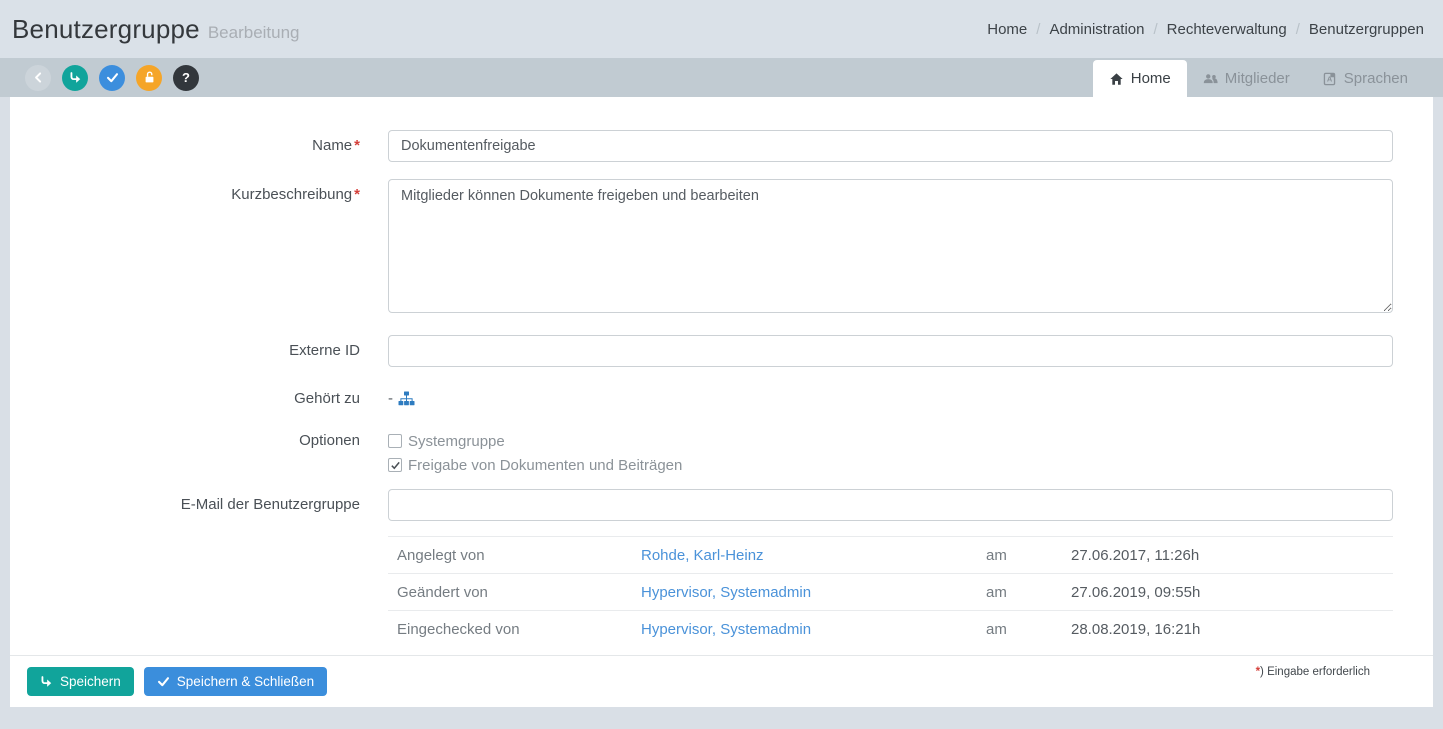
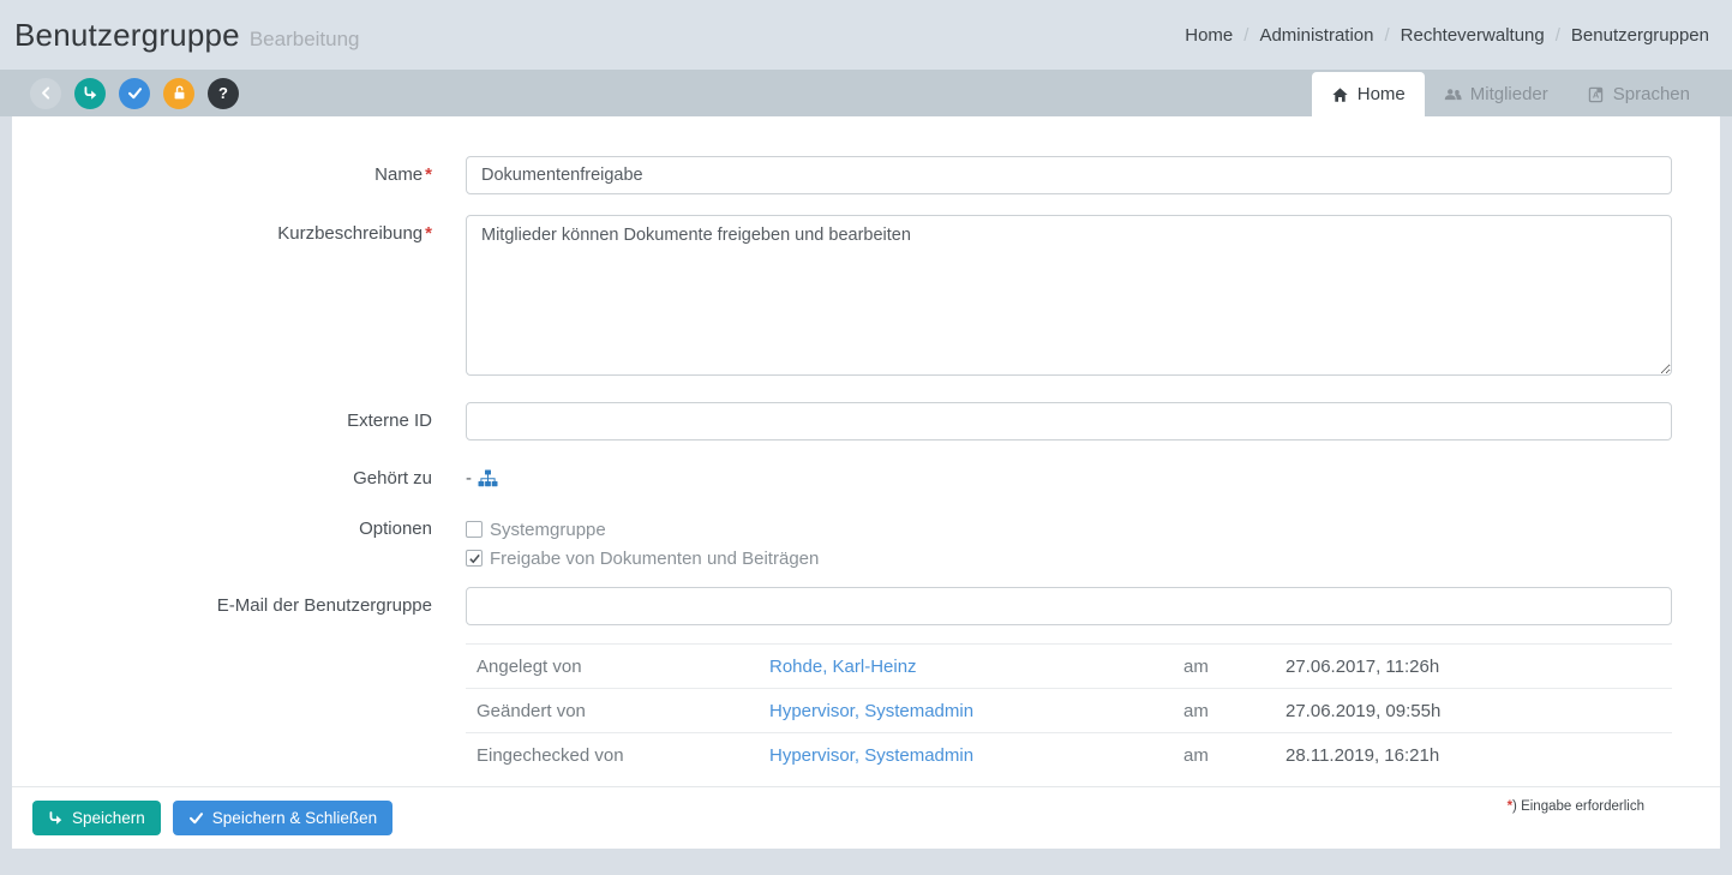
  Benutzergruppe
  Bearbeitung
  Home
  /
  Administration
  /
  Rechteverwaltung
  /
  Benutzergruppen
  ?
  Home
  Mitglieder
  A
  Sprachen
  Name*
  Dokumentenfreigabe
  Kurzbeschreibung*
  Mitglieder können Dokumente freigeben und bearbeiten
  Externe ID
  Gehört zu
  -
  Optionen
  Systemgruppe
  Freigabe von Dokumenten und Beiträgen
  E-Mail der Benutzergruppe
  Angelegt von
  Rohde, Karl-Heinz
  am
  27.06.2017, 11:26h
  Geändert von
  Hypervisor, Systemadmin
  am
  27.06.2019, 09:55h
  Eingechecked von
  Hypervisor, Systemadmin
  am
- 28.08.2019, 16:21h
+ 28.11.2019, 16:21h
  Speichern
  Speichern & Schließen
  *) Eingabe erforderlich
